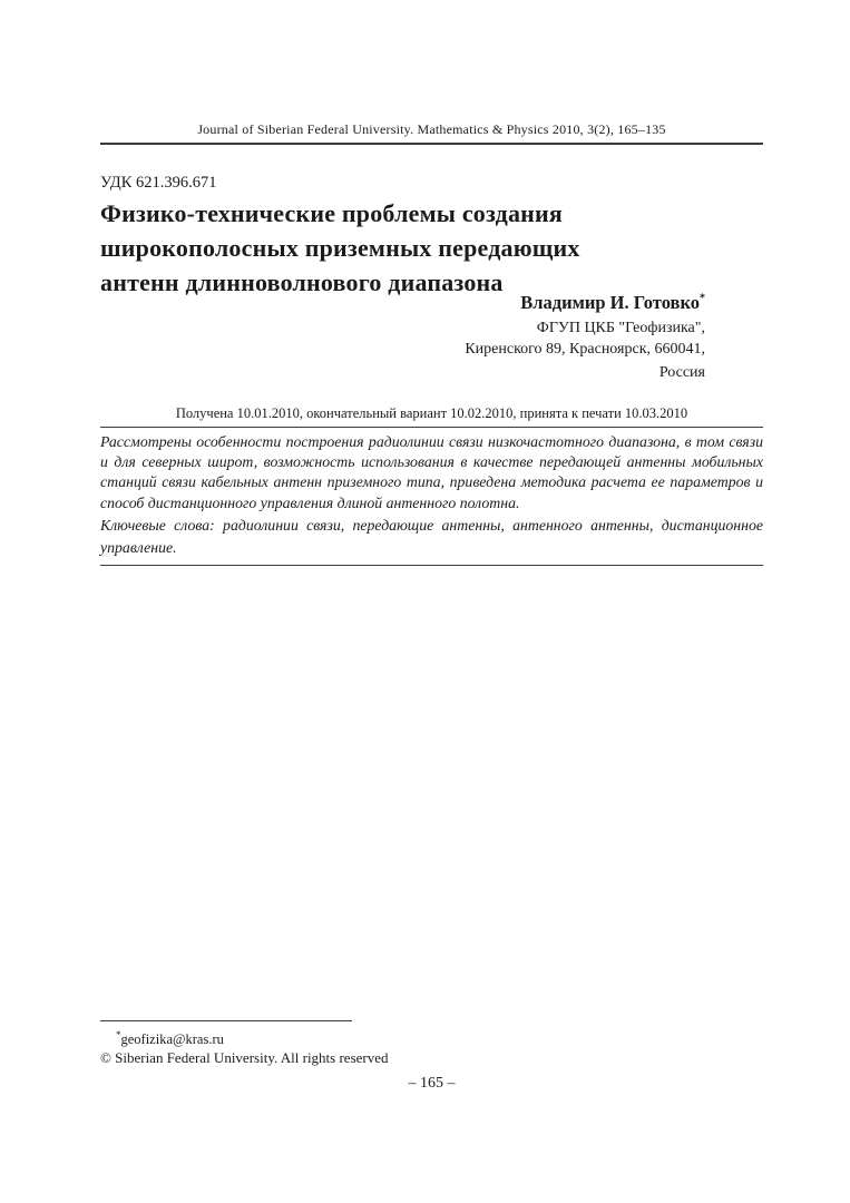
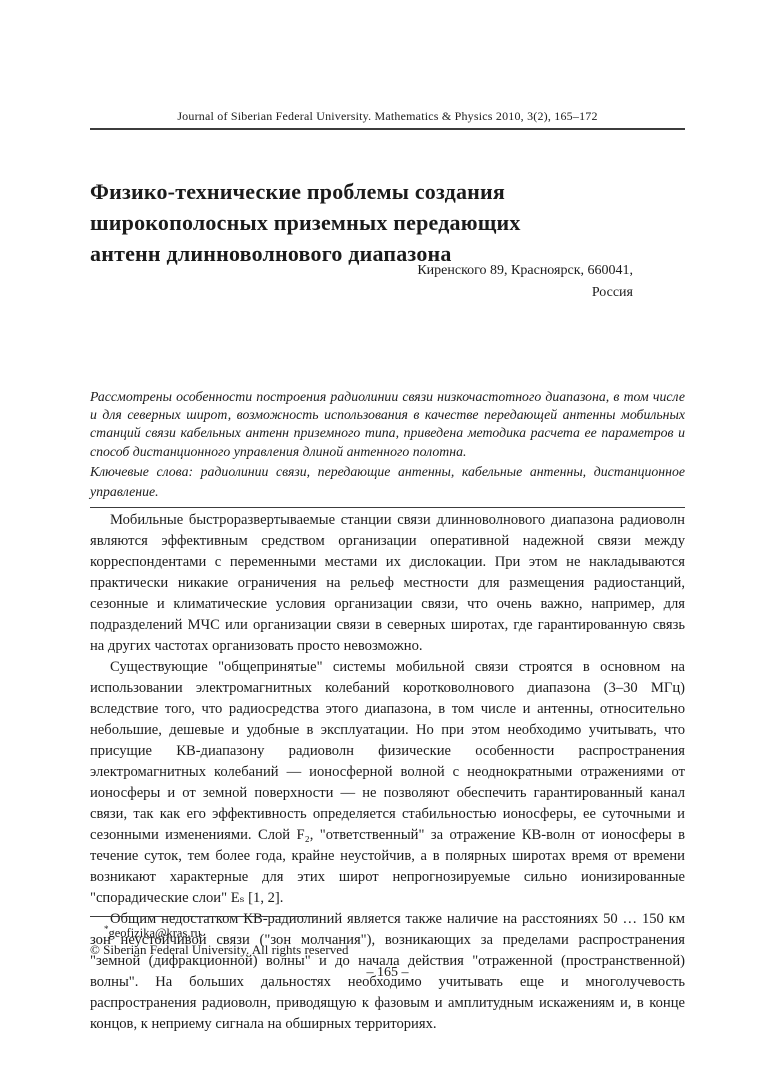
- Journal of Siberian Federal University. Mathematics & Physics 2010, 3(2), 165–135
+ Journal of Siberian Federal University. Mathematics & Physics 2010, 3(2), 165–172
- УДК 621.396.671
  Физико-технические проблемы создания
  широкополосных приземных передающих
  антенн длинноволнового диапазона
- Владимир И. Готовко*
- ФГУП ЦКБ "Геофизика",
  Киренского 89, Красноярск, 660041,
  Россия
- Получена 10.01.2010, окончательный вариант 10.02.2010, принята к печати 10.03.2010
- Рассмотрены особенности построения радиолинии связи низкочастотного диапазона, в том связи и для северных широт, возможность использования в качестве передающей антенны мобильных станций связи кабельных антенн приземного типа, приведена методика расчета ее параметров и способ дистанционного управления длиной антенного полотна.
+ Рассмотрены особенности построения радиолинии связи низкочастотного диапазона, в том числе и для северных широт, возможность использования в качестве передающей антенны мобильных станций связи кабельных антенн приземного типа, приведена методика расчета ее параметров и способ дистанционного управления длиной антенного полотна.
- Ключевые слова: радиолинии связи, передающие антенны, антенного антенны, дистанционное управление.
+ Ключевые слова: радиолинии связи, передающие антенны, кабельные антенны, дистанционное управление.
+ Мобильные быстроразвертываемые станции связи длинноволнового диапазона радиоволн являются эффективным средством организации оперативной надежной связи между корреспондентами с переменными местами их дислокации. При этом не накладываются практически никакие ограничения на рельеф местности для размещения радиостанций, сезонные и климатические условия организации связи, что очень важно, например, для подразделений МЧС или организации связи в северных широтах, где гарантированную связь на других частотах организовать просто невозможно.
+ Существующие "общепринятые" системы мобильной связи строятся в основном на использовании электромагнитных колебаний коротковолнового диапазона (3–30 МГц) вследствие того, что радиосредства этого диапазона, в том числе и антенны, относительно небольшие, дешевые и удобные в эксплуатации. Но при этом необходимо учитывать, что присущие КВ-диапазону радиоволн физические особенности распространения электромагнитных колебаний — ионосферной волной с неоднократными отражениями от ионосферы и от земной поверхности — не позволяют обеспечить гарантированный канал связи, так как его эффективность определяется стабильностью ионосферы, ее суточными и сезонными изменениями. Слой F₂, "ответственный" за отражение КВ-волн от ионосферы в течение суток, тем более года, крайне неустойчив, а в полярных широтах время от времени возникают характерные для этих широт непрогнозируемые сильно ионизированные "спорадические слои" Eₛ [1, 2].
+ Общим недостатком КВ-радиолиний является также наличие на расстояниях 50 … 150 км зон неустойчивой связи ("зон молчания"), возникающих за пределами распространения "земной (дифракционной) волны" и до начала действия "отраженной (пространственной) волны". На больших дальностях необходимо учитывать еще и многолучевость распространения радиоволн, приводящую к фазовым и амплитудным искажениям и, в конце концов, к неприему сигнала на обширных территориях.
  *geofizika@kras.ru
  © Siberian Federal University. All rights reserved
  – 165 –
